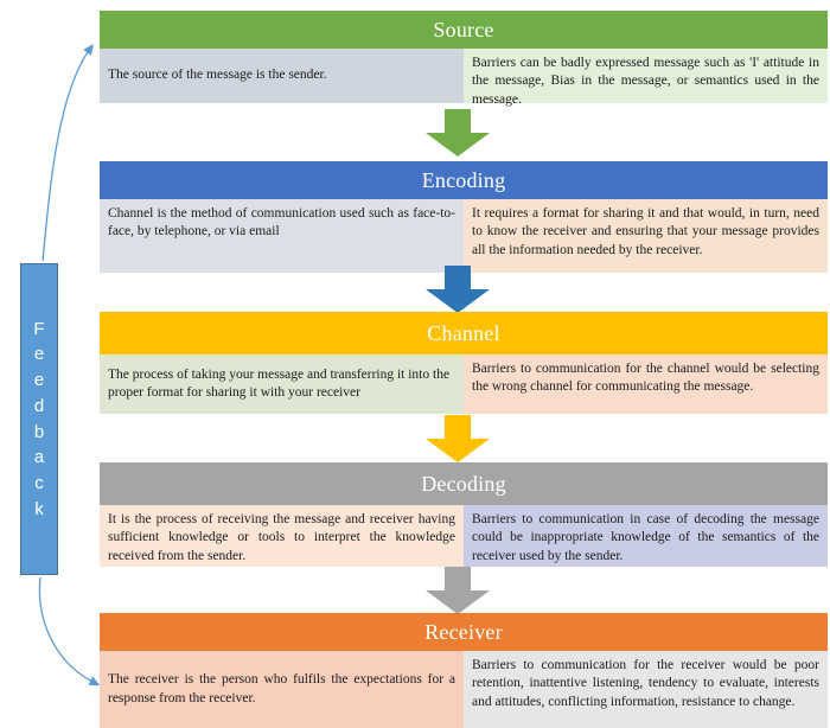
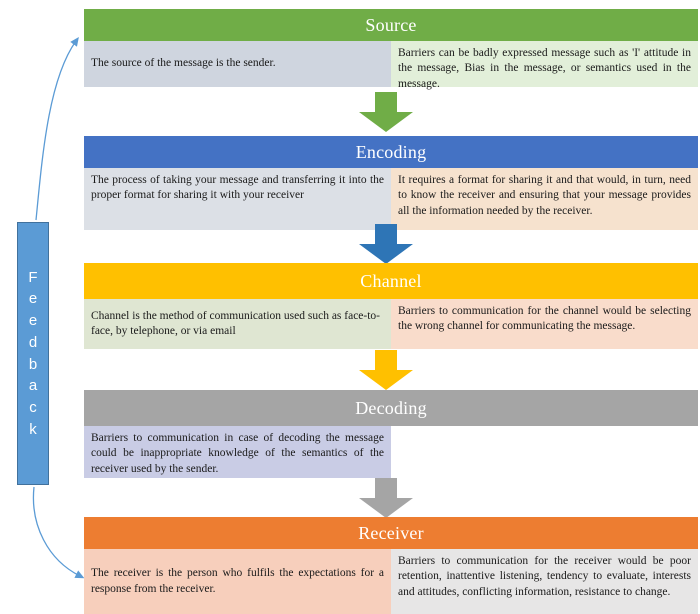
  F
  e
  e
  d
  b
  a
  c
  k
  Source
  The source of the message is the sender.
  Barriers can be badly expressed message such as 'I' attitude in the message, Bias in the message, or semantics used in the message.
  Encoding
- Channel is the method of communication used such as face-to-face, by telephone, or via email
+ The process of taking your message and transferring it into the proper format for sharing it with your receiver
  It requires a format for sharing it and that would, in turn, need to know the receiver and ensuring that your message provides all the information needed by the receiver.
  Channel
- The process of taking your message and transferring it into the proper format for sharing it with your receiver
+ Channel is the method of communication used such as face-to-face, by telephone, or via email
  Barriers to communication for the channel would be selecting the wrong channel for communicating the message.
  Decoding
- It is the process of receiving the message and receiver having sufficient knowledge or tools to interpret the knowledge received from the sender.
  Barriers to communication in case of decoding the message could be inappropriate knowledge of the semantics of the receiver used by the sender.
  Receiver
  The receiver is the person who fulfils the expectations for a response from the receiver.
  Barriers to communication for the receiver would be poor retention, inattentive listening, tendency to evaluate, interests and attitudes, conflicting information, resistance to change.
